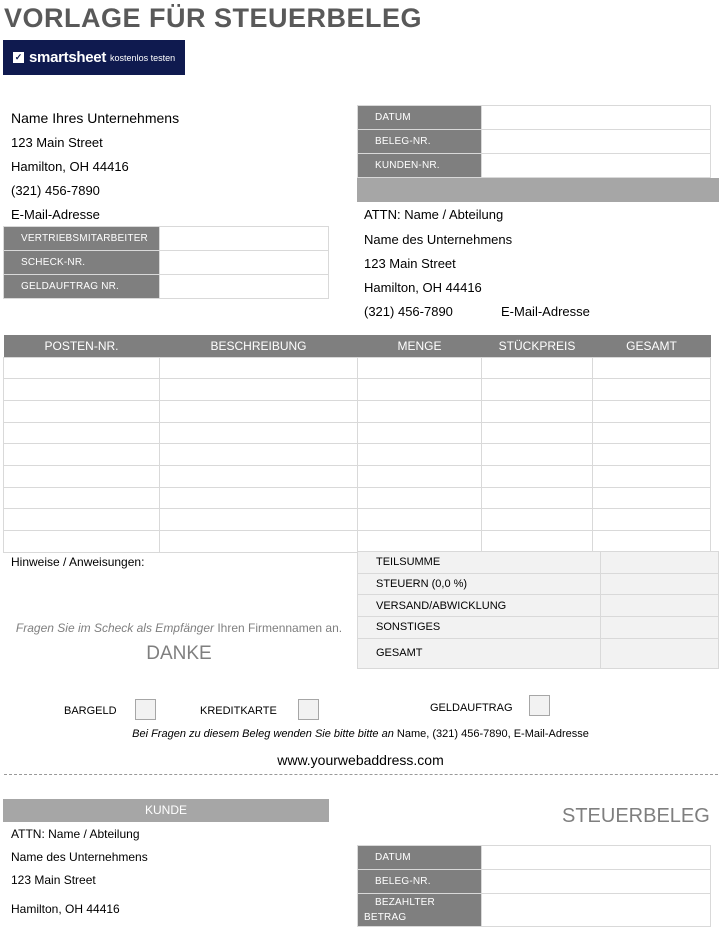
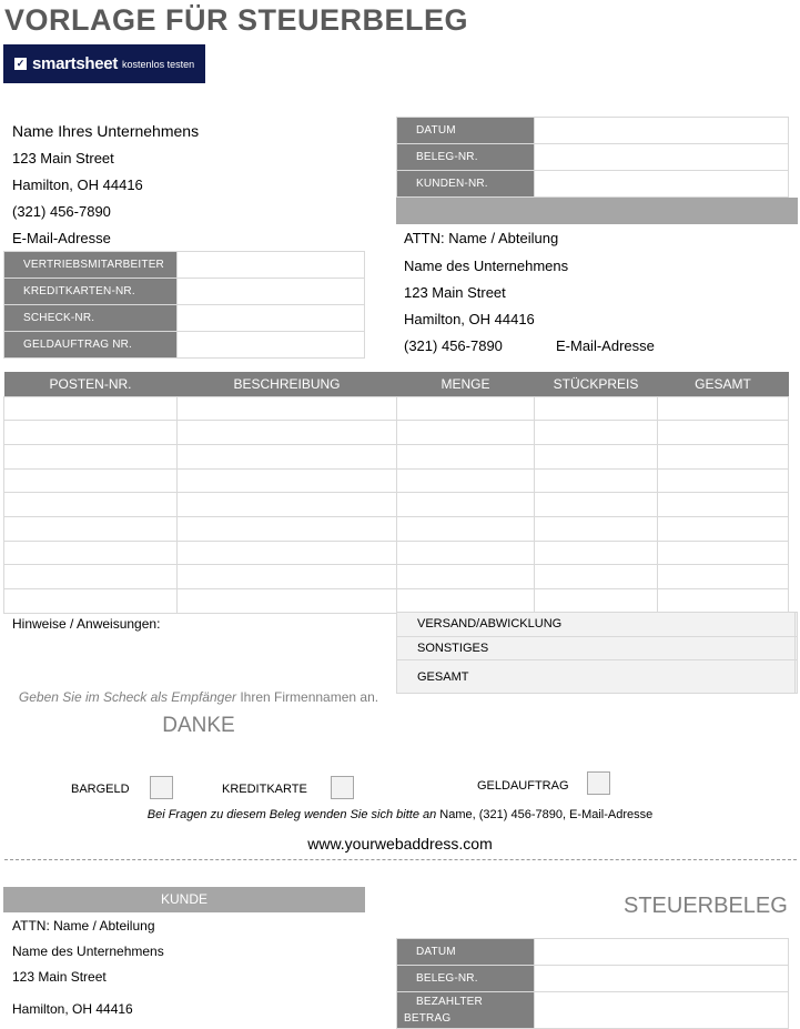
  VORLAGE FÜR STEUERBELEG
  ✓
  smartsheet
  kostenlos testen
  Name Ihres Unternehmens
  123 Main Street
  Hamilton, OH 44416
  (321) 456-7890
  E-Mail-Adresse
  VERTRIEBSMITARBEITER
+ KREDITKARTEN-NR.
  SCHECK-NR.
  GELDAUFTRAG NR.
  DATUM
  BELEG-NR.
  KUNDEN-NR.
  ATTN: Name / Abteilung
  Name des Unternehmens
  123 Main Street
  Hamilton, OH 44416
  (321) 456-7890
  E-Mail-Adresse
  POSTEN-NR.	BESCHREIBUNG	MENGE	STÜCKPREIS	GESAMT
  Hinweise / Anweisungen:
- Fragen Sie im Scheck als Empfänger Ihren Firmennamen an.
+ Geben Sie im Scheck als Empfänger Ihren Firmennamen an.
  DANKE
- TEILSUMME
- STEUERN (0,0 %)
  VERSAND/ABWICKLUNG
  SONSTIGES
  GESAMT
  BARGELD
  KREDITKARTE
  GELDAUFTRAG
- Bei Fragen zu diesem Beleg wenden Sie bitte bitte an Name, (321) 456-7890, E-Mail-Adresse
+ Bei Fragen zu diesem Beleg wenden Sie sich bitte an Name, (321) 456-7890, E-Mail-Adresse
  www.yourwebaddress.com
  KUNDE
  ATTN: Name / Abteilung
  Name des Unternehmens
  123 Main Street
  Hamilton, OH 44416
  STEUERBELEG
  DATUM
  BELEG-NR.
  BEZAHLTERBETRAG
